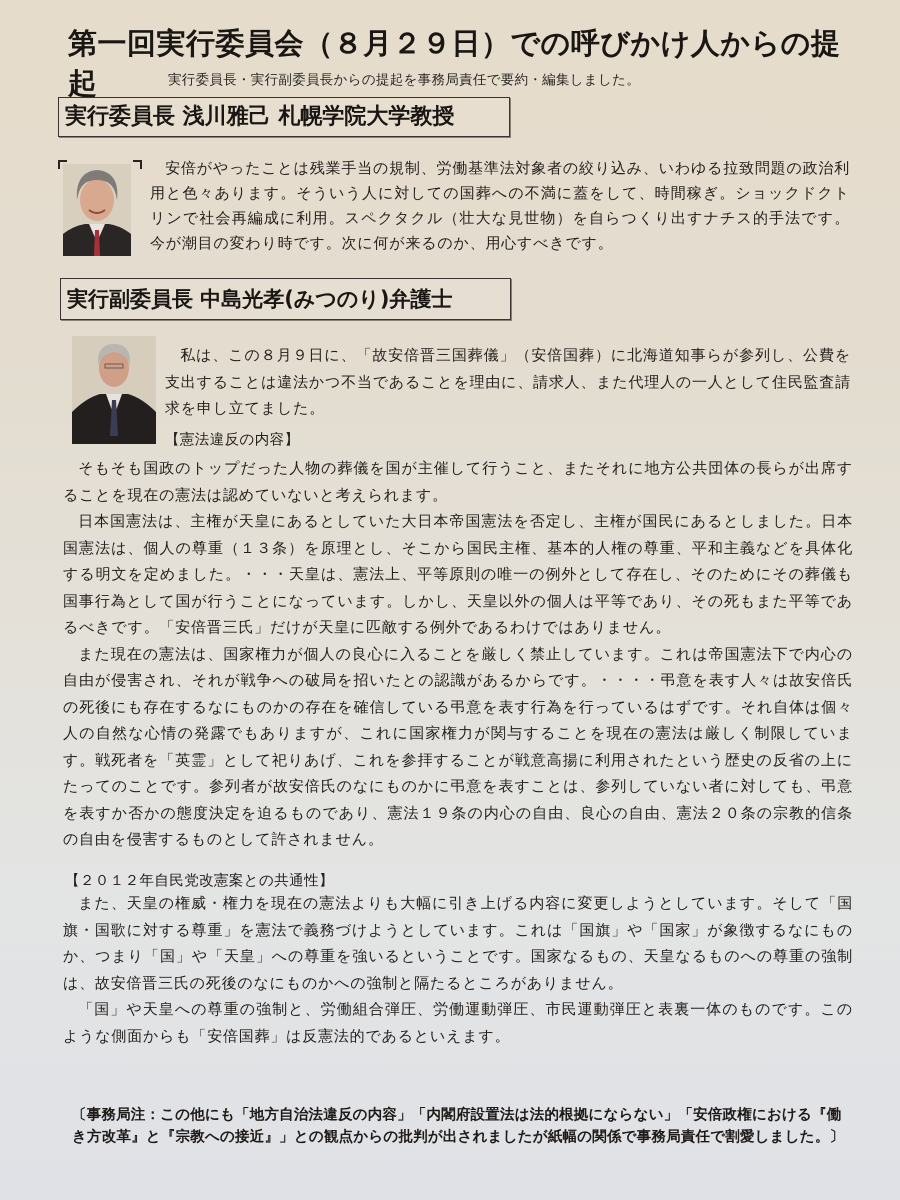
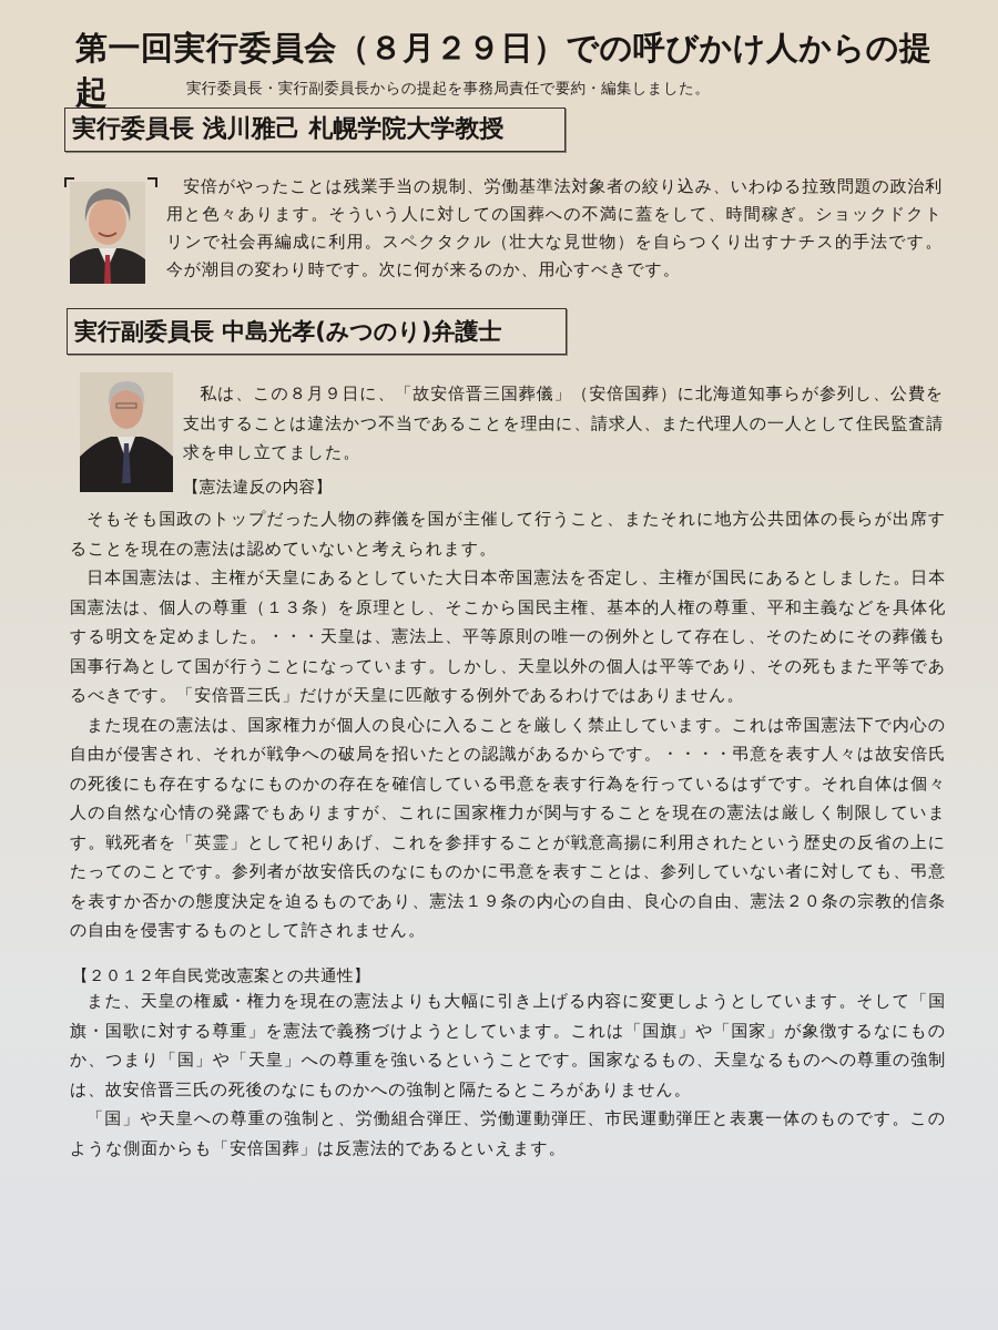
  第一回実行委員会（８月２９日）での呼びかけ人からの提起
  実行委員長・実行副委員長からの提起を事務局責任で要約・編集しました。
  実行委員長 浅川雅己 札幌学院大学教授
  安倍がやったことは残業手当の規制、労働基準法対象者の絞り込み、いわゆる拉致問題の政治利用と色々あります。そういう人に対しての国葬への不満に蓋をして、時間稼ぎ。ショックドクトリンで社会再編成に利用。スペクタクル（壮大な見世物）を自らつくり出すナチス的手法です。今が潮目の変わり時です。次に何が来るのか、用心すべきです。
  実行副委員長 中島光孝(みつのり)弁護士
  私は、この８月９日に、「故安倍晋三国葬儀」（安倍国葬）に北海道知事らが参列し、公費を支出することは違法かつ不当であることを理由に、請求人、また代理人の一人として住民監査請求を申し立てました。
  【憲法違反の内容】
  そもそも国政のトップだった人物の葬儀を国が主催して行うこと、またそれに地方公共団体の長らが出席することを現在の憲法は認めていないと考えられます。
  日本国憲法は、主権が天皇にあるとしていた大日本帝国憲法を否定し、主権が国民にあるとしました。日本国憲法は、個人の尊重（１３条）を原理とし、そこから国民主権、基本的人権の尊重、平和主義などを具体化する明文を定めました。・・・天皇は、憲法上、平等原則の唯一の例外として存在し、そのためにその葬儀も国事行為として国が行うことになっています。しかし、天皇以外の個人は平等であり、その死もまた平等であるべきです。「安倍晋三氏」だけが天皇に匹敵する例外であるわけではありません。
  また現在の憲法は、国家権力が個人の良心に入ることを厳しく禁止しています。これは帝国憲法下で内心の自由が侵害され、それが戦争への破局を招いたとの認識があるからです。・・・・弔意を表す人々は故安倍氏の死後にも存在するなにものかの存在を確信している弔意を表す行為を行っているはずです。それ自体は個々人の自然な心情の発露でもありますが、これに国家権力が関与することを現在の憲法は厳しく制限しています。戦死者を「英霊」として祀りあげ、これを参拝することが戦意高揚に利用されたという歴史の反省の上にたってのことです。参列者が故安倍氏のなにものかに弔意を表すことは、参列していない者に対しても、弔意を表すか否かの態度決定を迫るものであり、憲法１９条の内心の自由、良心の自由、憲法２０条の宗教的信条の自由を侵害するものとして許されません。
  【２０１２年自民党改憲案との共通性】
  また、天皇の権威・権力を現在の憲法よりも大幅に引き上げる内容に変更しようとしています。そして「国旗・国歌に対する尊重」を憲法で義務づけようとしています。これは「国旗」や「国家」が象徴するなにものか、つまり「国」や「天皇」への尊重を強いるということです。国家なるもの、天皇なるものへの尊重の強制は、故安倍晋三氏の死後のなにものかへの強制と隔たるところがありません。
  「国」や天皇への尊重の強制と、労働組合弾圧、労働運動弾圧、市民運動弾圧と表裏一体のものです。このような側面からも「安倍国葬」は反憲法的であるといえます。
- 〔事務局注：この他にも「地方自治法違反の内容」「内閣府設置法は法的根拠にならない」「安倍政権における『働き方改革』と『宗教への接近』」との観点からの批判が出されましたが紙幅の関係で事務局責任で割愛しました。〕
